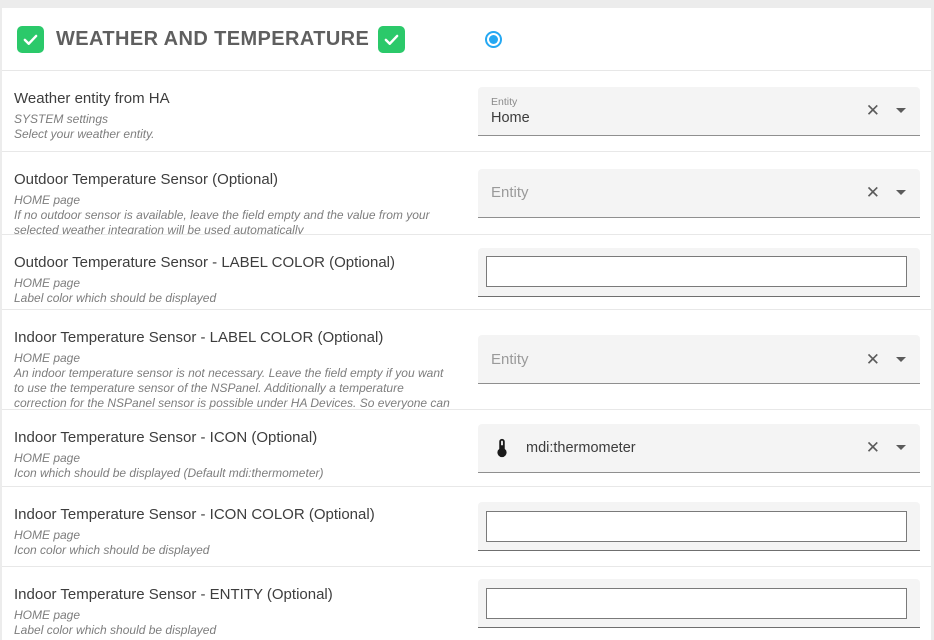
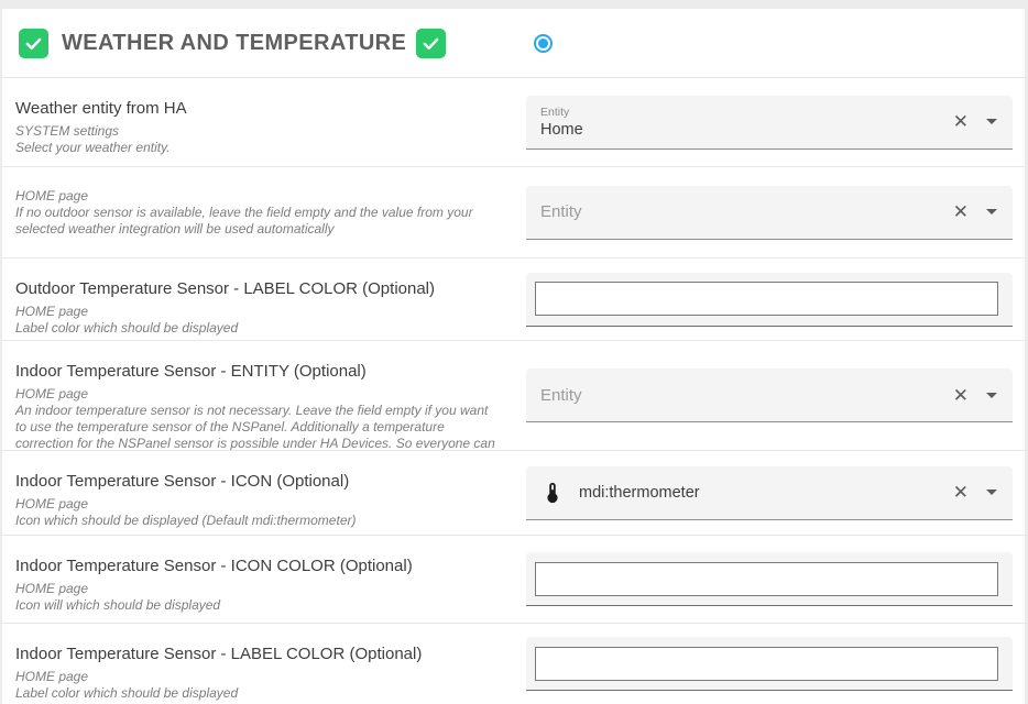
  WEATHER AND TEMPERATURE
  Weather entity from HA
  SYSTEM settings
  Select your weather entity.
  Entity
  Home
  ✕
- Outdoor Temperature Sensor (Optional)
  HOME page
  If no outdoor sensor is available, leave the field empty and the value from your selected weather integration will be used automatically
  Entity
  ✕
  Outdoor Temperature Sensor - LABEL COLOR (Optional)
  HOME page
  Label color which should be displayed
- Indoor Temperature Sensor - LABEL COLOR (Optional)
+ Indoor Temperature Sensor - ENTITY (Optional)
  HOME page
  An indoor temperature sensor is not necessary. Leave the field empty if you want to use the temperature sensor of the NSPanel. Additionally a temperature correction for the NSPanel sensor is possible under HA Devices. So everyone can
  Entity
  ✕
  Indoor Temperature Sensor - ICON (Optional)
  HOME page
  Icon which should be displayed (Default mdi:thermometer)
  mdi:thermometer
  ✕
  Indoor Temperature Sensor - ICON COLOR (Optional)
  HOME page
- Icon color which should be displayed
+ Icon will which should be displayed
- Indoor Temperature Sensor - ENTITY (Optional)
+ Indoor Temperature Sensor - LABEL COLOR (Optional)
  HOME page
  Label color which should be displayed
